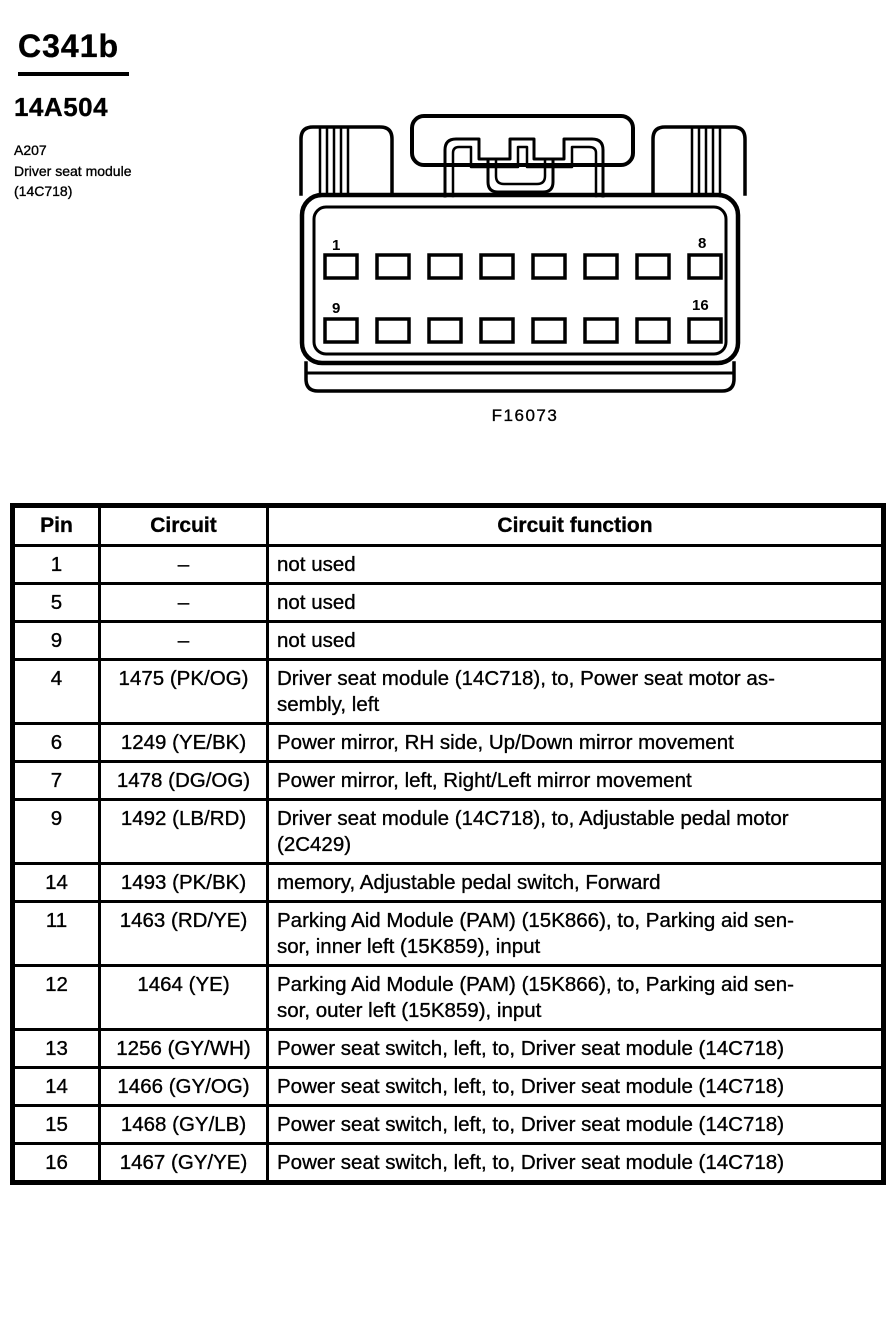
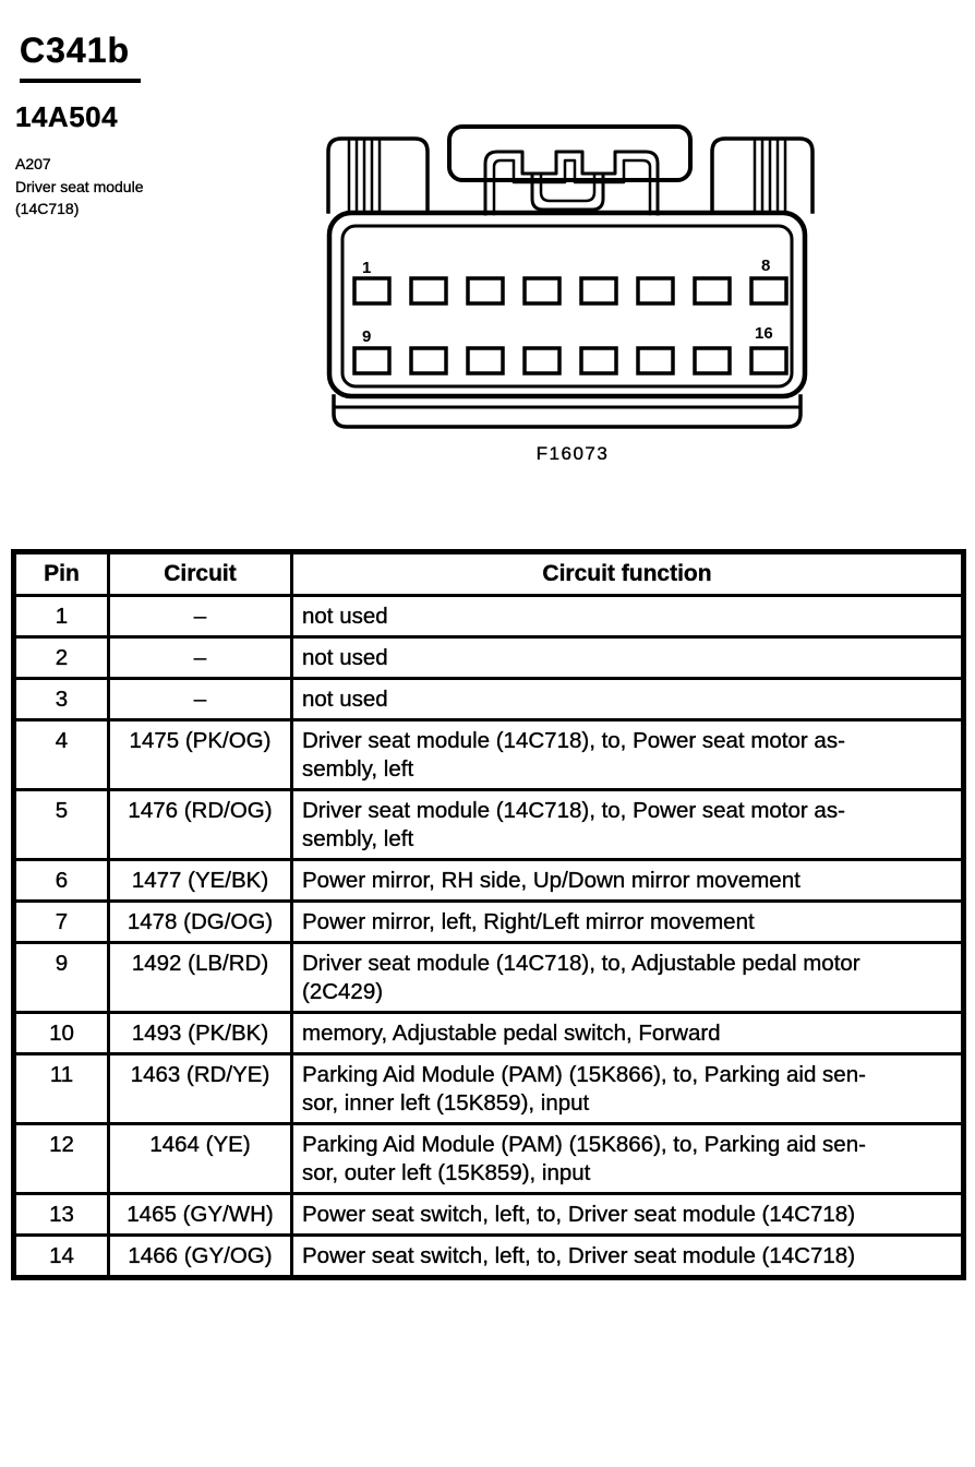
  C341b
  14A504
  A207
  Driver seat module
  (14C718)
  1
  8
  9
  16
  F16073
  Pin	Circuit	Circuit function
  1	–	not used
- 5	–	not used
+ 2	–	not used
- 9	–	not used
+ 3	–	not used
  4	1475 (PK/OG)	Driver seat module (14C718), to, Power seat motor as- sembly, left
+ 5	1476 (RD/OG)	Driver seat module (14C718), to, Power seat motor as- sembly, left
- 6	1249 (YE/BK)	Power mirror, RH side, Up/Down mirror movement
+ 6	1477 (YE/BK)	Power mirror, RH side, Up/Down mirror movement
  7	1478 (DG/OG)	Power mirror, left, Right/Left mirror movement
  9	1492 (LB/RD)	Driver seat module (14C718), to, Adjustable pedal motor (2C429)
- 14	1493 (PK/BK)	memory, Adjustable pedal switch, Forward
+ 10	1493 (PK/BK)	memory, Adjustable pedal switch, Forward
  11	1463 (RD/YE)	Parking Aid Module (PAM) (15K866), to, Parking aid sen- sor, inner left (15K859), input
  12	1464 (YE)	Parking Aid Module (PAM) (15K866), to, Parking aid sen- sor, outer left (15K859), input
- 13	1256 (GY/WH)	Power seat switch, left, to, Driver seat module (14C718)
+ 13	1465 (GY/WH)	Power seat switch, left, to, Driver seat module (14C718)
  14	1466 (GY/OG)	Power seat switch, left, to, Driver seat module (14C718)
- 15	1468 (GY/LB)	Power seat switch, left, to, Driver seat module (14C718)
- 16	1467 (GY/YE)	Power seat switch, left, to, Driver seat module (14C718)
